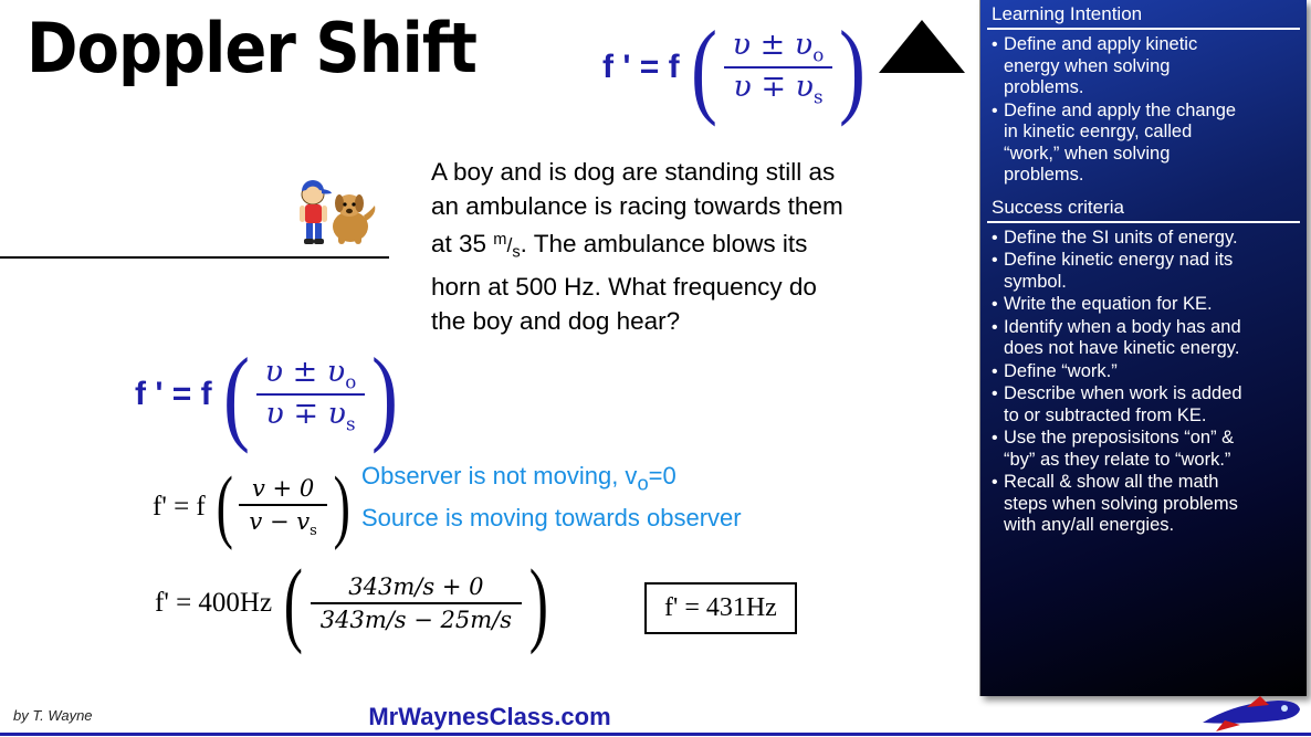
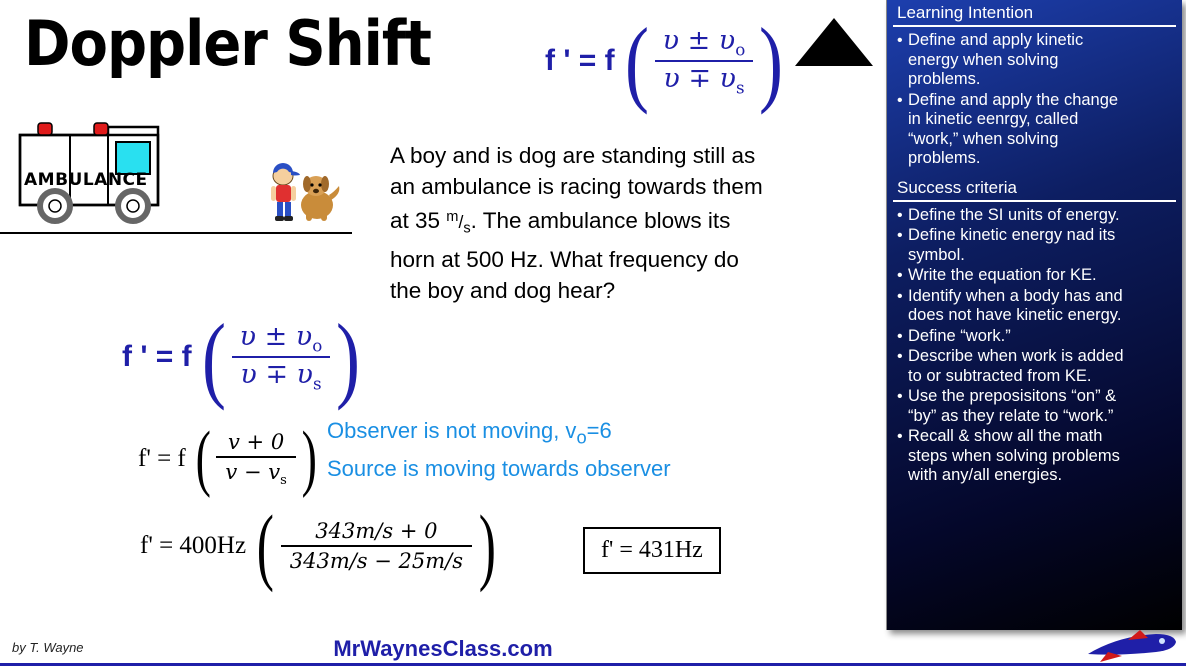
  Doppler Shift
  f ' = f
  (
  υ ± υo
  υ ∓ υs
  )
+ AMBULANCE
  A boy and is dog are standing still as
  an ambulance is racing towards them
  at 35 m/s. The ambulance blows its
  horn at 500 Hz. What frequency do
  the boy and dog hear?
  f ' = f
  (
  υ ± υo
  υ ∓ υs
  )
  f' = f
  (
  v + 0
  v − vs
  )
- Observer is not moving, vo=0
+ Observer is not moving, vo=6
  Source is moving towards observer
  f' = 400Hz
  (
  343m/s + 0
  343m/s − 25m/s
  )
  f' = 431Hz
  Learning Intention
  Define and apply kinetic
  energy when solving
  problems.
  Define and apply the change
  in kinetic eenrgy, called
  “work,” when solving
  problems.
  Success criteria
  Define the SI units of energy.
  Define kinetic energy nad its
  symbol.
  Write the equation for KE.
  Identify when a body has and
  does not have kinetic energy.
  Define “work.”
  Describe when work is added
  to or subtracted from KE.
  Use the preposisitons “on” &
  “by” as they relate to “work.”
  Recall & show all the math
  steps when solving problems
  with any/all energies.
  by T. Wayne
  MrWaynesClass.com
